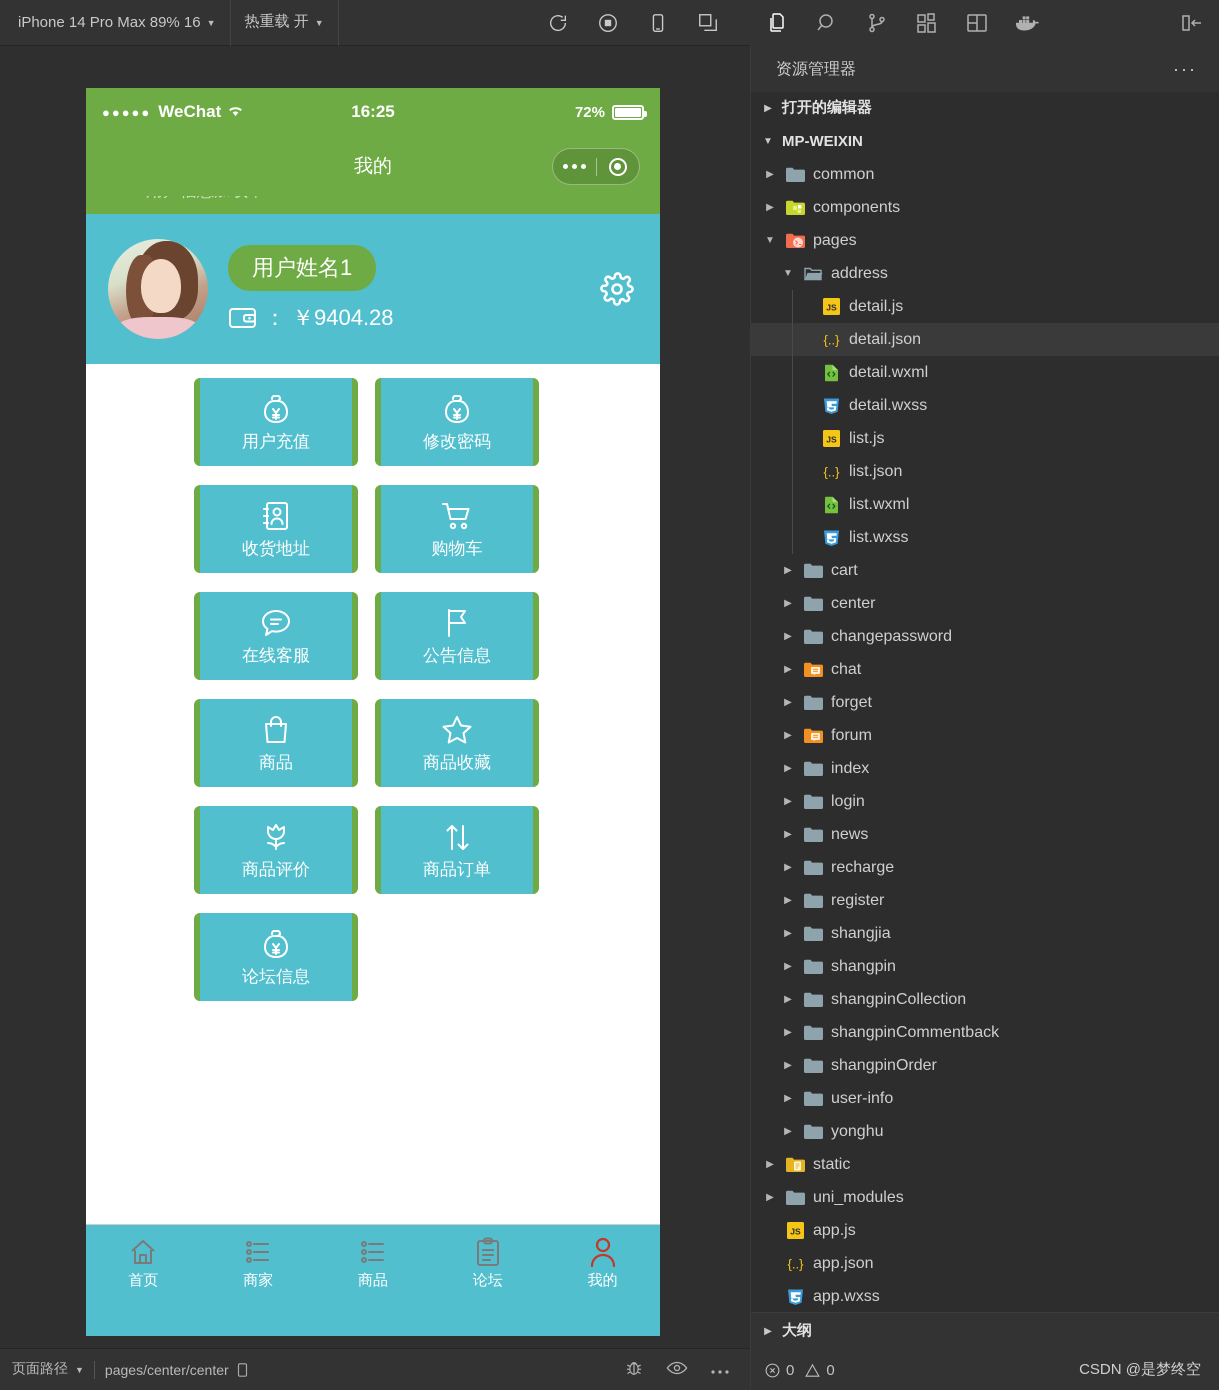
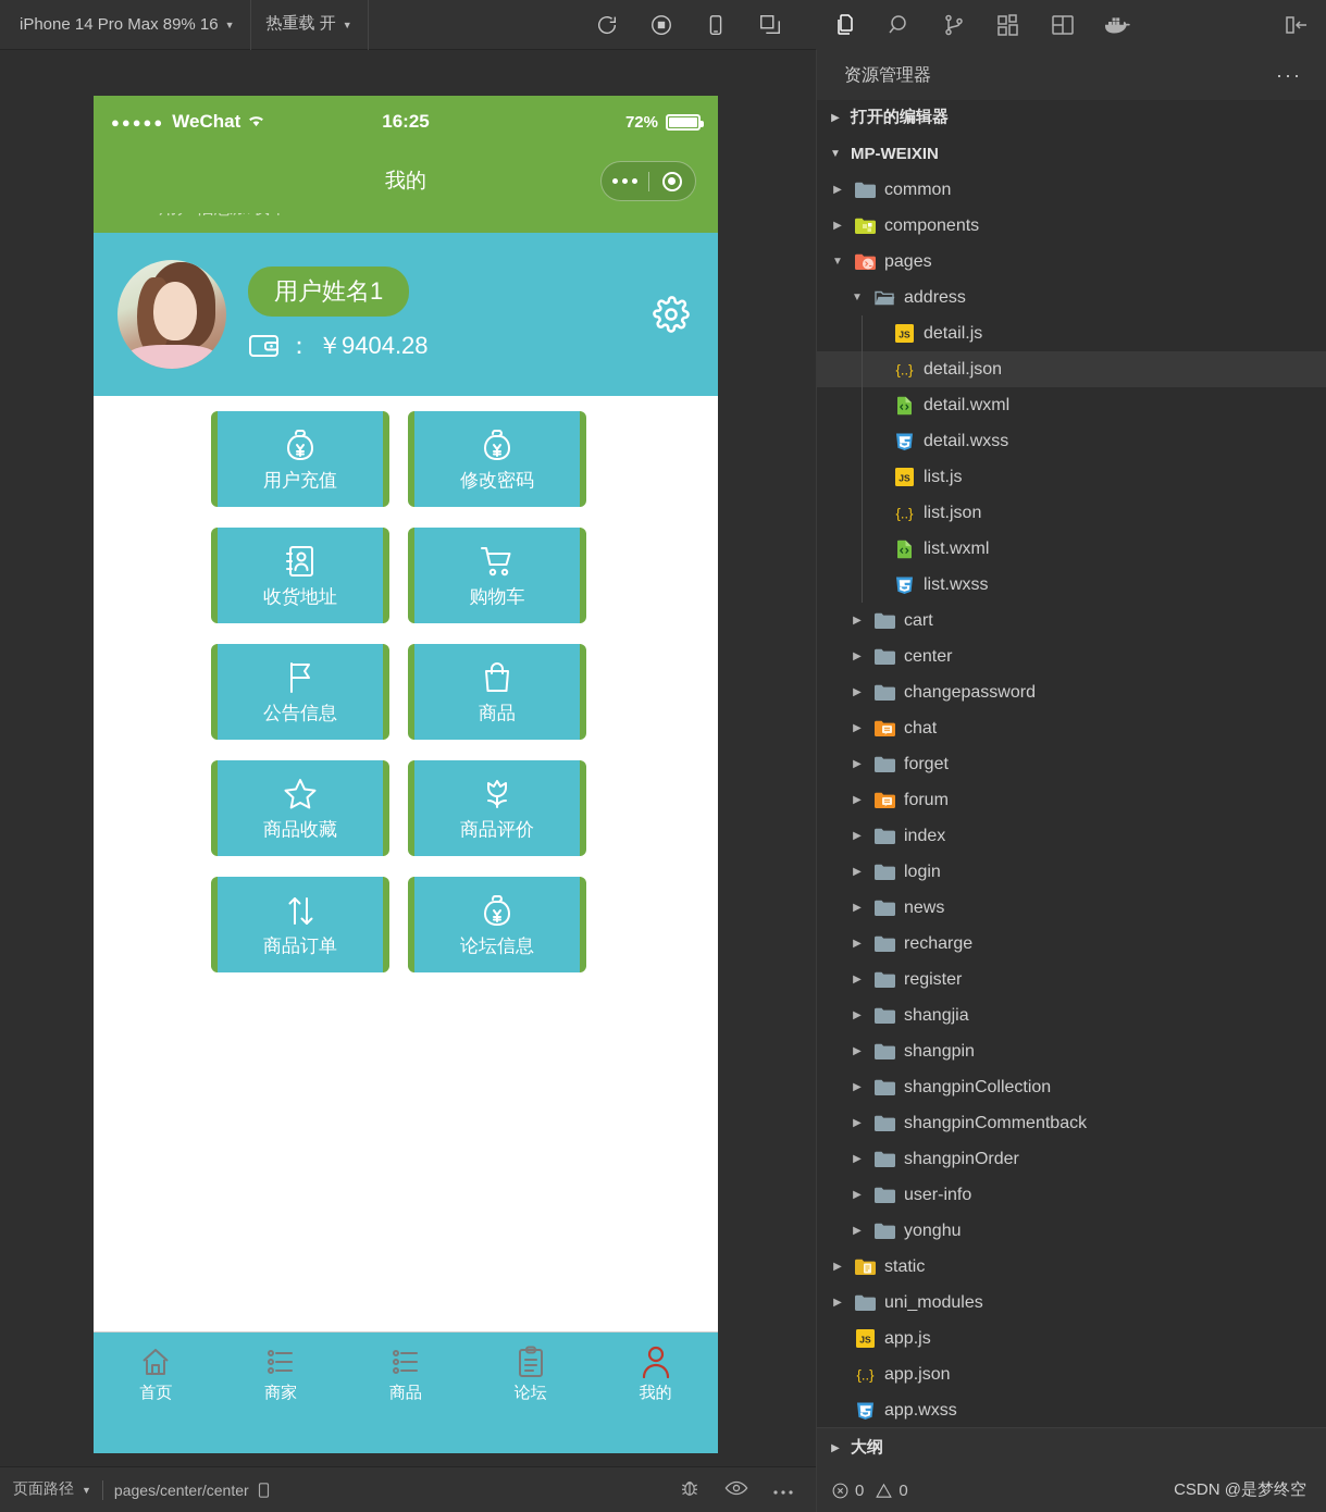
  iPhone 14 Pro Max 89% 16
  ▼
  热重载 开
  ▼
  ●●●●●
  WeChat
  16:25
  72%
  我的
  用户姓名1
  ：
  ￥9404.28
  用户充值
  修改密码
  收货地址
  购物车
- 在线客服
  公告信息
  商品
  商品收藏
  商品评价
  商品订单
  论坛信息
  首页
  商家
  商品
  论坛
  我的
  页面路径
  ▼
  pages/center/center
  资源管理器
  ···
  ▶
  打开的编辑器
  ▼
  MP-WEIXIN
  ▶
  common
  ▶
  components
  ▼
  pages
  ▼
  address
  JS
  detail.js
  {..}
  detail.json
  detail.wxml
  detail.wxss
  JS
  list.js
  {..}
  list.json
  list.wxml
  list.wxss
  ▶
  cart
  ▶
  center
  ▶
  changepassword
  ▶
  chat
  ▶
  forget
  ▶
  forum
  ▶
  index
  ▶
  login
  ▶
  news
  ▶
  recharge
  ▶
  register
  ▶
  shangjia
  ▶
  shangpin
  ▶
  shangpinCollection
  ▶
  shangpinCommentback
  ▶
  shangpinOrder
  ▶
  user-info
  ▶
  yonghu
  ▶
  static
  ▶
  uni_modules
  JS
  app.js
  {..}
  app.json
  app.wxss
  ▶
  大纲
  0
  0
  CSDN @是梦终空
